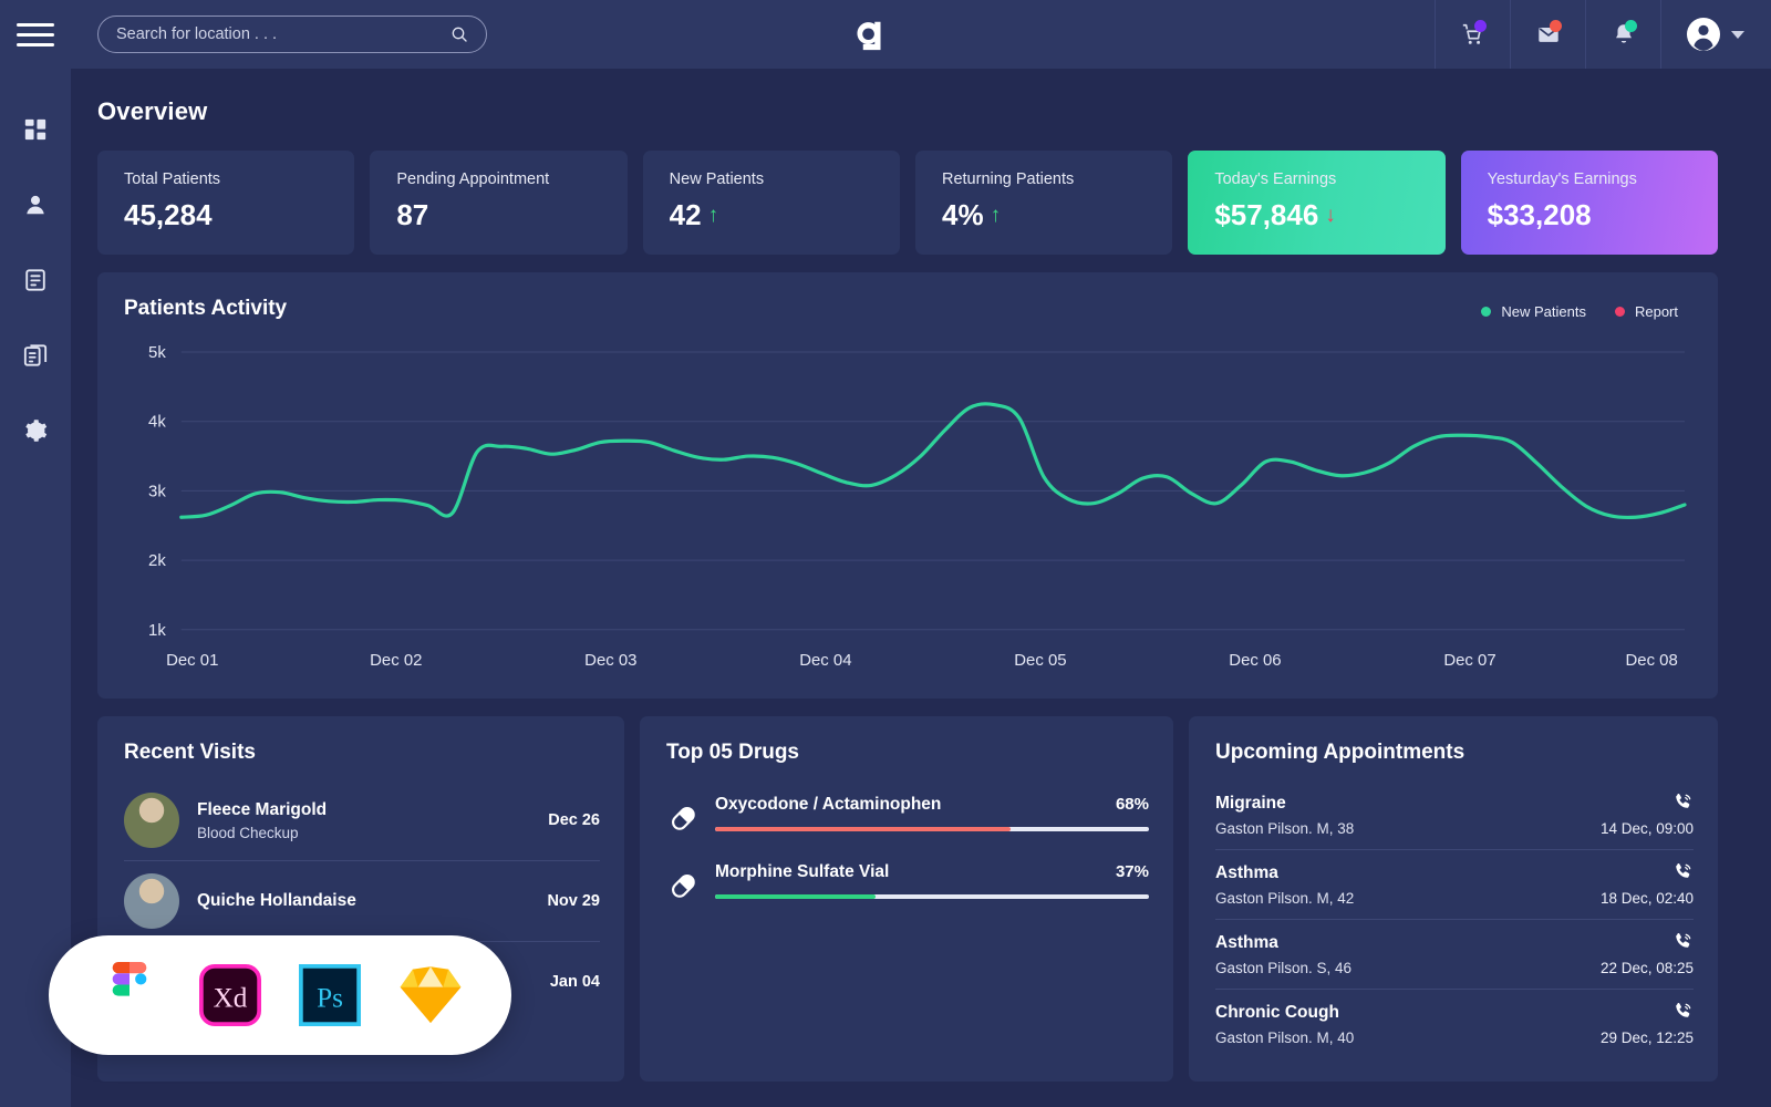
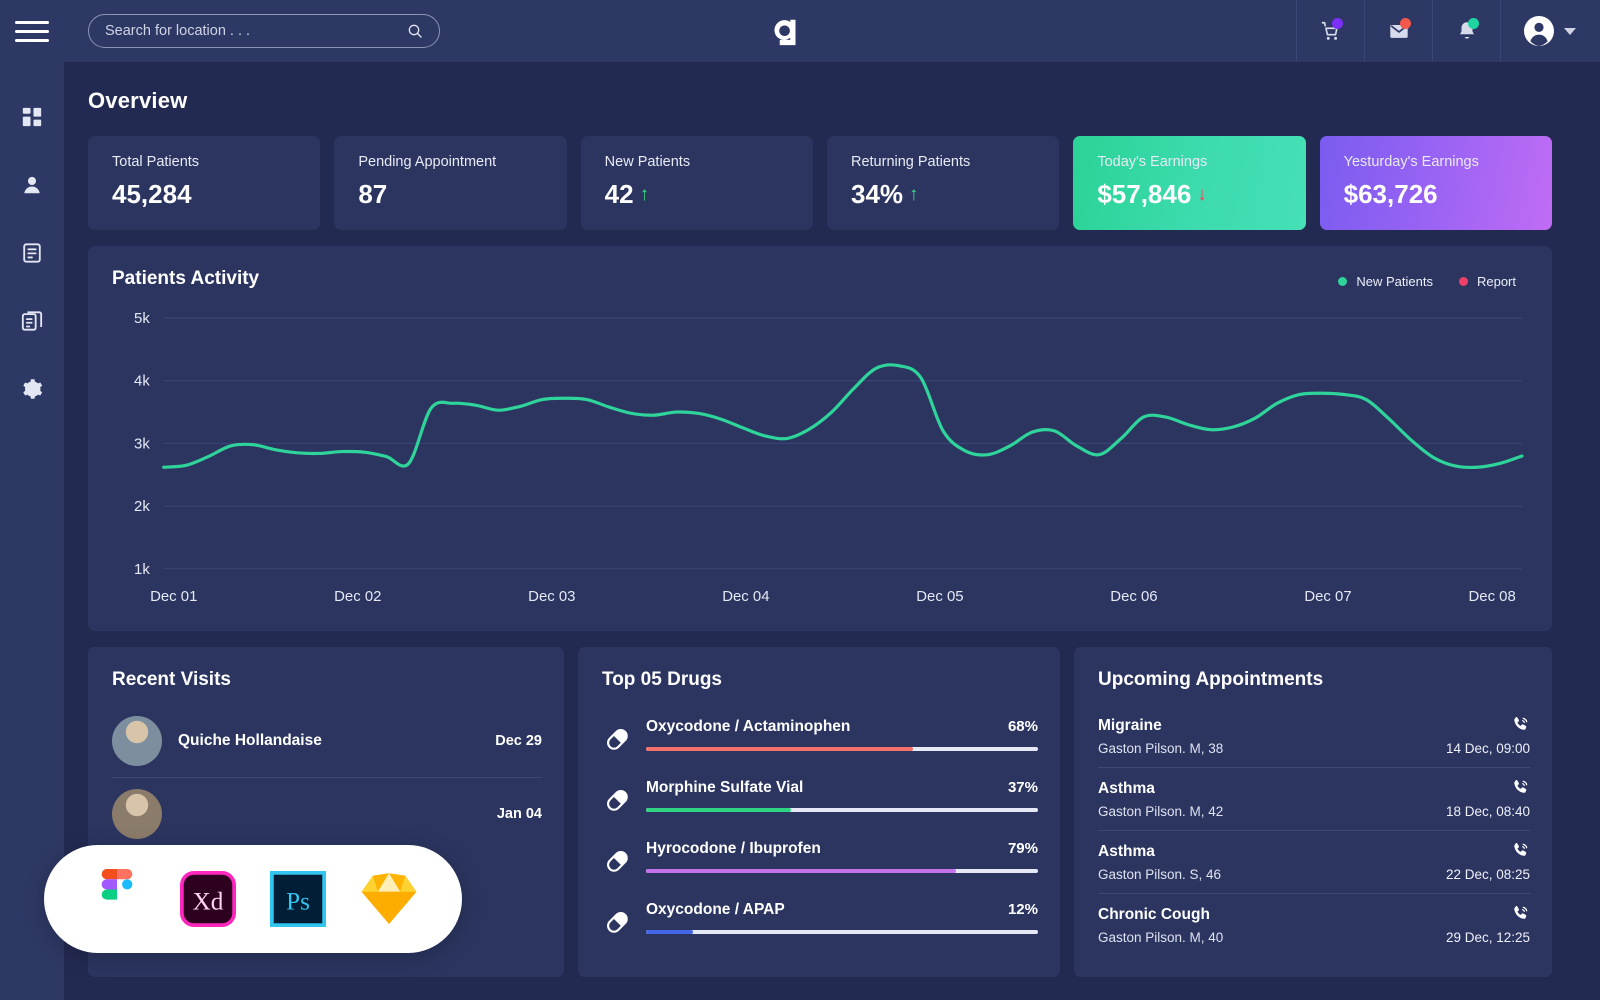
  Search for location . . .
  Overview
  Total Patients
  45,284
  Pending Appointment
  87
  New Patients
  42
  ↑
  Returning Patients
- 4%
+ 34%
  ↑
  Today's Earnings
  $57,846
  ↓
  Yesturday's Earnings
- $33,208
+ $63,726
  Patients Activity
  New Patients
  Report
  1k
  2k
  3k
  4k
  5k
  Dec 01
  Dec 02
  Dec 03
  Dec 04
  Dec 05
  Dec 06
  Dec 07
  Dec 08
  Recent Visits
- Fleece Marigold
- Blood Checkup
- Dec 26
  Quiche Hollandaise
- Nov 29
+ Dec 29
  Jan 04
  Top 05 Drugs
  Oxycodone / Actaminophen
  68%
  Morphine Sulfate Vial
  37%
+ Hyrocodone / Ibuprofen
+ 79%
+ Oxycodone / APAP
+ 12%
  Upcoming Appointments
  Migraine
  Gaston Pilson. M, 38
  14 Dec, 09:00
  Asthma
  Gaston Pilson. M, 42
- 18 Dec, 02:40
+ 18 Dec, 08:40
  Asthma
  Gaston Pilson. S, 46
  22 Dec, 08:25
  Chronic Cough
  Gaston Pilson. M, 40
  29 Dec, 12:25
  Xd
  Ps
